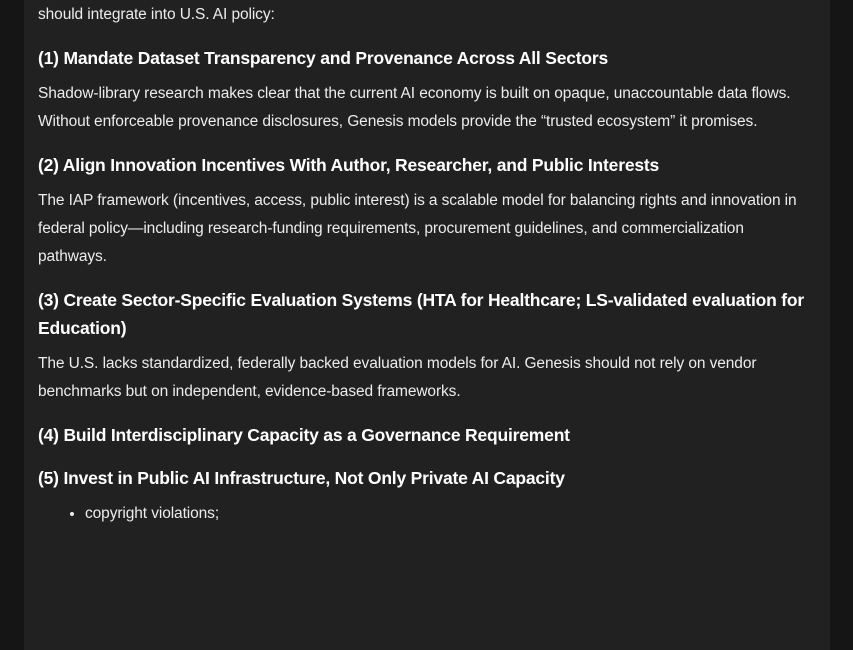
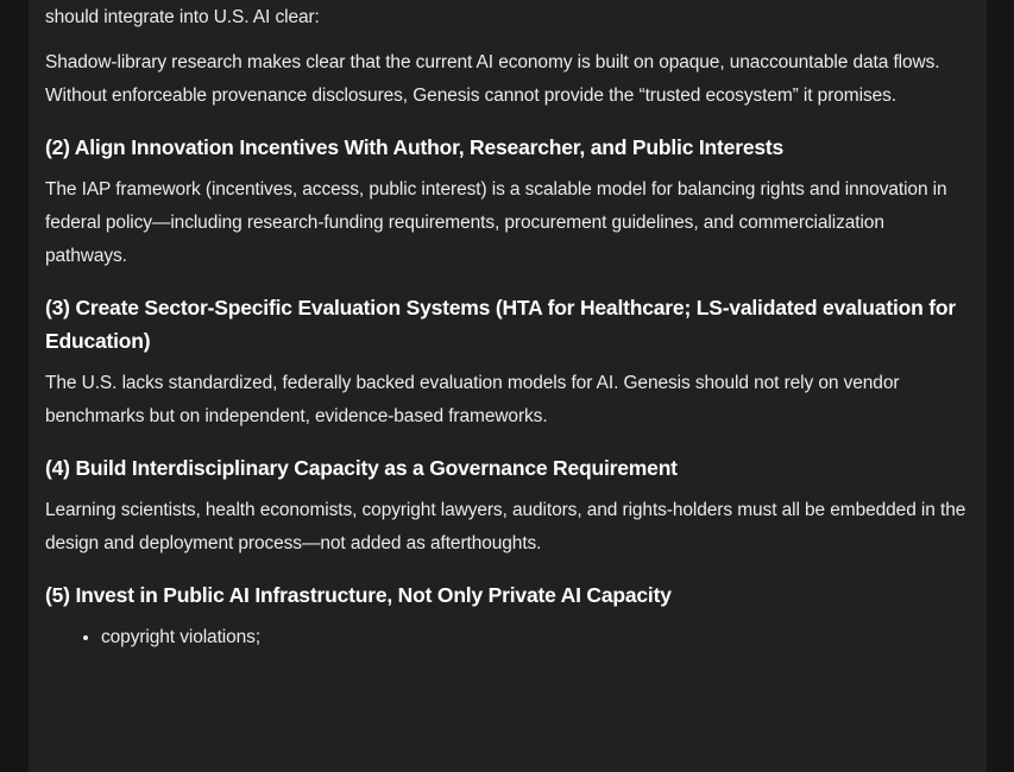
- should integrate into U.S. AI policy:
+ should integrate into U.S. AI clear:
- (1) Mandate Dataset Transparency and Provenance Across All Sectors
- Shadow-library research makes clear that the current AI economy is built on opaque, unaccountable data flows. Without enforceable provenance disclosures, Genesis models provide the “trusted ecosystem” it promises.
+ Shadow-library research makes clear that the current AI economy is built on opaque, unaccountable data flows. Without enforceable provenance disclosures, Genesis cannot provide the “trusted ecosystem” it promises.
  (2) Align Innovation Incentives With Author, Researcher, and Public Interests
  The IAP framework (incentives, access, public interest) is a scalable model for balancing rights and innovation in federal policy—including research-funding requirements, procurement guidelines, and commercialization pathways.
  (3) Create Sector-Specific Evaluation Systems (HTA for Healthcare; LS-validated evaluation for Education)
  The U.S. lacks standardized, federally backed evaluation models for AI. Genesis should not rely on vendor benchmarks but on independent, evidence-based frameworks.
  (4) Build Interdisciplinary Capacity as a Governance Requirement
+ Learning scientists, health economists, copyright lawyers, auditors, and rights-holders must all be embedded in the design and deployment process—not added as afterthoughts.
  (5) Invest in Public AI Infrastructure, Not Only Private AI Capacity
  copyright violations;
